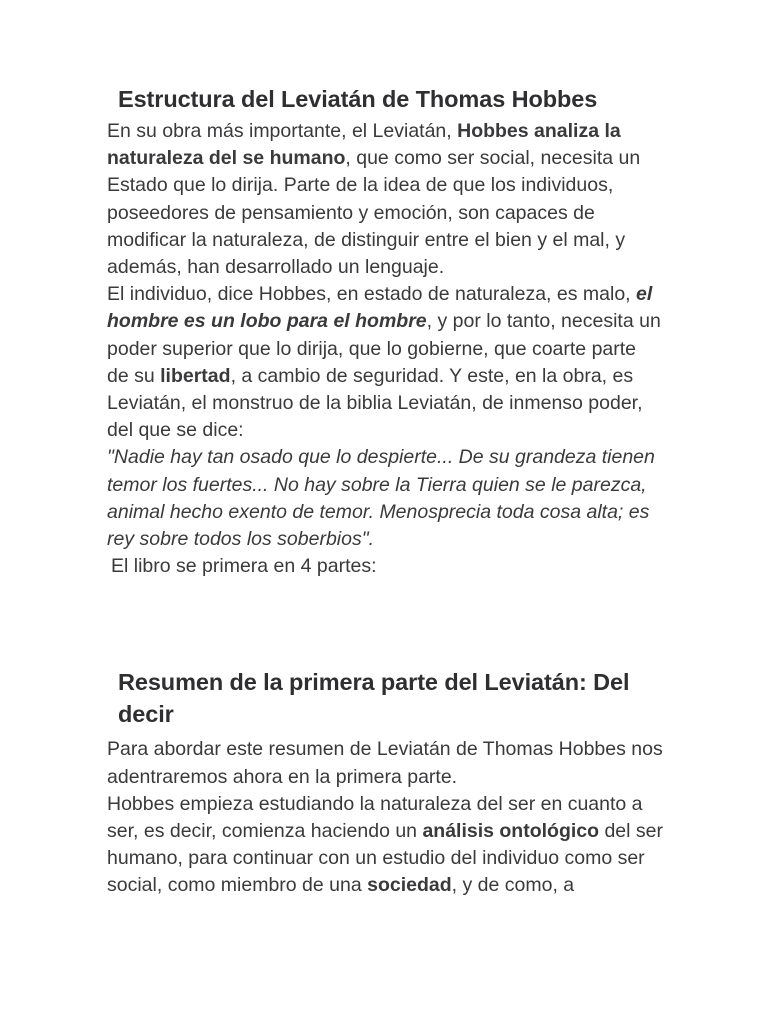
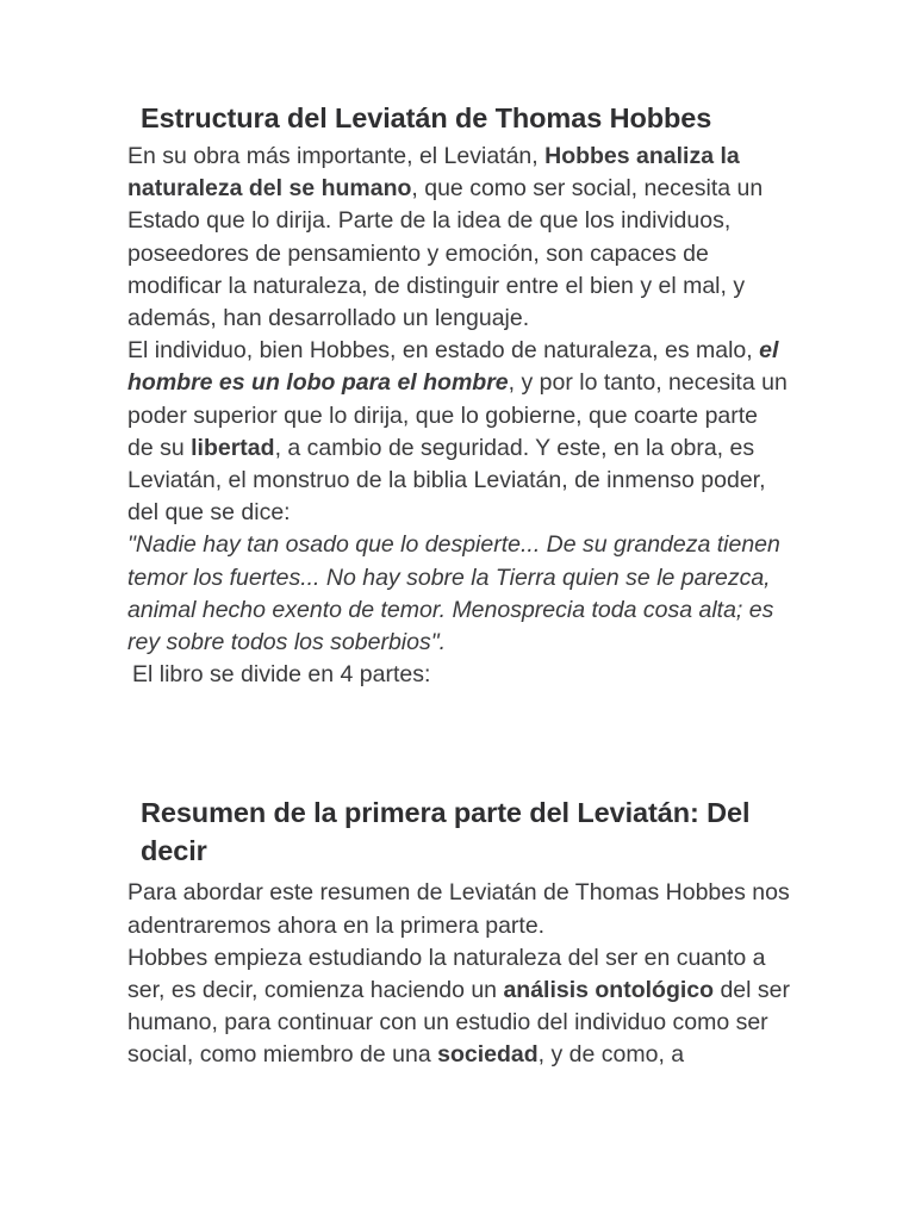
  Estructura del Leviatán de Thomas Hobbes
  En su obra más importante, el Leviatán, Hobbes analiza la naturaleza del se humano, que como ser social, necesita un Estado que lo dirija. Parte de la idea de que los individuos, poseedores de pensamiento y emoción, son capaces de modificar la naturaleza, de distinguir entre el bien y el mal, y además, han desarrollado un lenguaje.
- El individuo, dice Hobbes, en estado de naturaleza, es malo, el hombre es un lobo para el hombre, y por lo tanto, necesita un poder superior que lo dirija, que lo gobierne, que coarte parte de su libertad, a cambio de seguridad. Y este, en la obra, es Leviatán, el monstruo de la biblia Leviatán, de inmenso poder, del que se dice:
+ El individuo, bien Hobbes, en estado de naturaleza, es malo, el hombre es un lobo para el hombre, y por lo tanto, necesita un poder superior que lo dirija, que lo gobierne, que coarte parte de su libertad, a cambio de seguridad. Y este, en la obra, es Leviatán, el monstruo de la biblia Leviatán, de inmenso poder, del que se dice:
  "Nadie hay tan osado que lo despierte... De su grandeza tienen temor los fuertes... No hay sobre la Tierra quien se le parezca, animal hecho exento de temor. Menosprecia toda cosa alta; es rey sobre todos los soberbios".
- El libro se primera en 4 partes:
+ El libro se divide en 4 partes:
  Resumen de la primera parte del Leviatán: Del decir
  Para abordar este resumen de Leviatán de Thomas Hobbes nos adentraremos ahora en la primera parte.
  Hobbes empieza estudiando la naturaleza del ser en cuanto a ser, es decir, comienza haciendo un análisis ontológico del ser humano, para continuar con un estudio del individuo como ser social, como miembro de una sociedad, y de como, a
